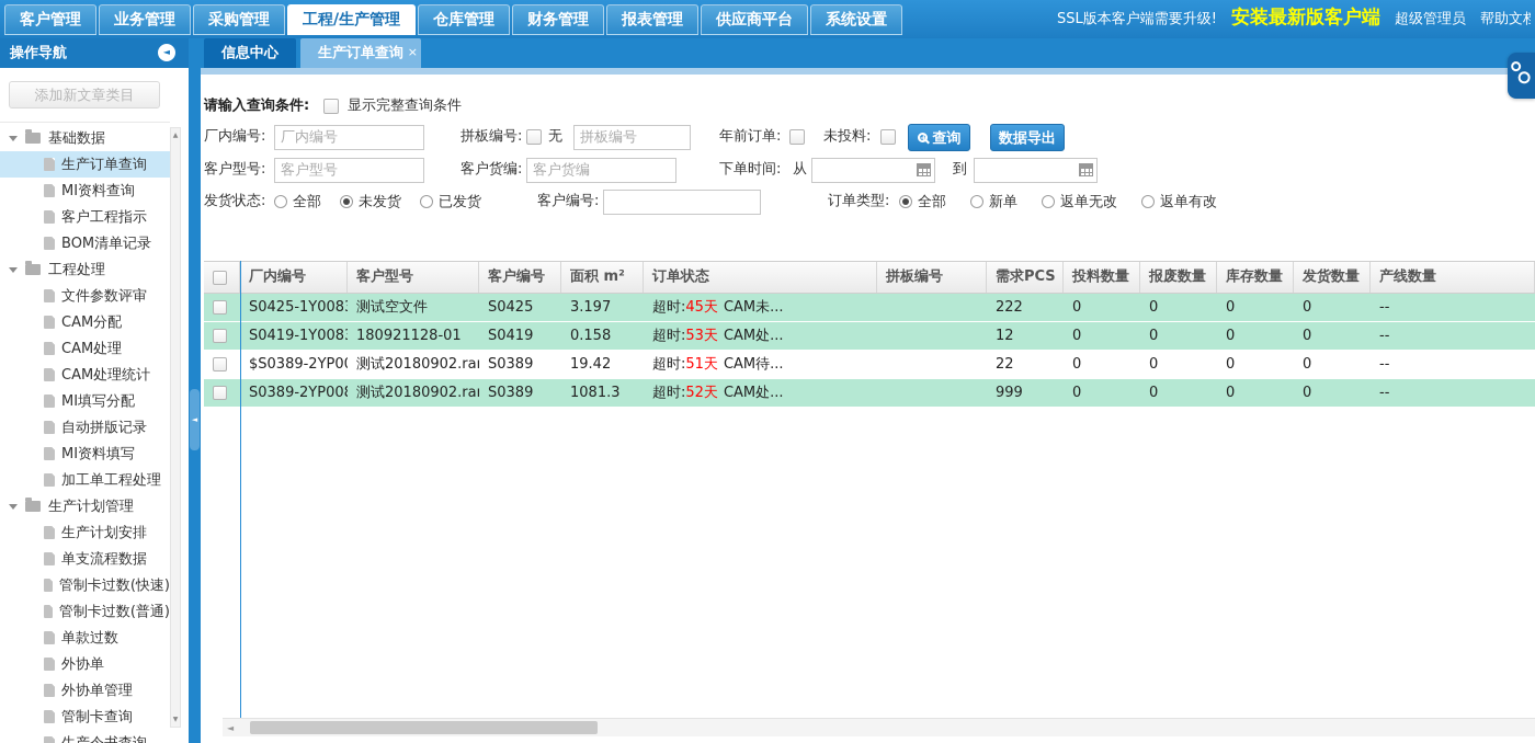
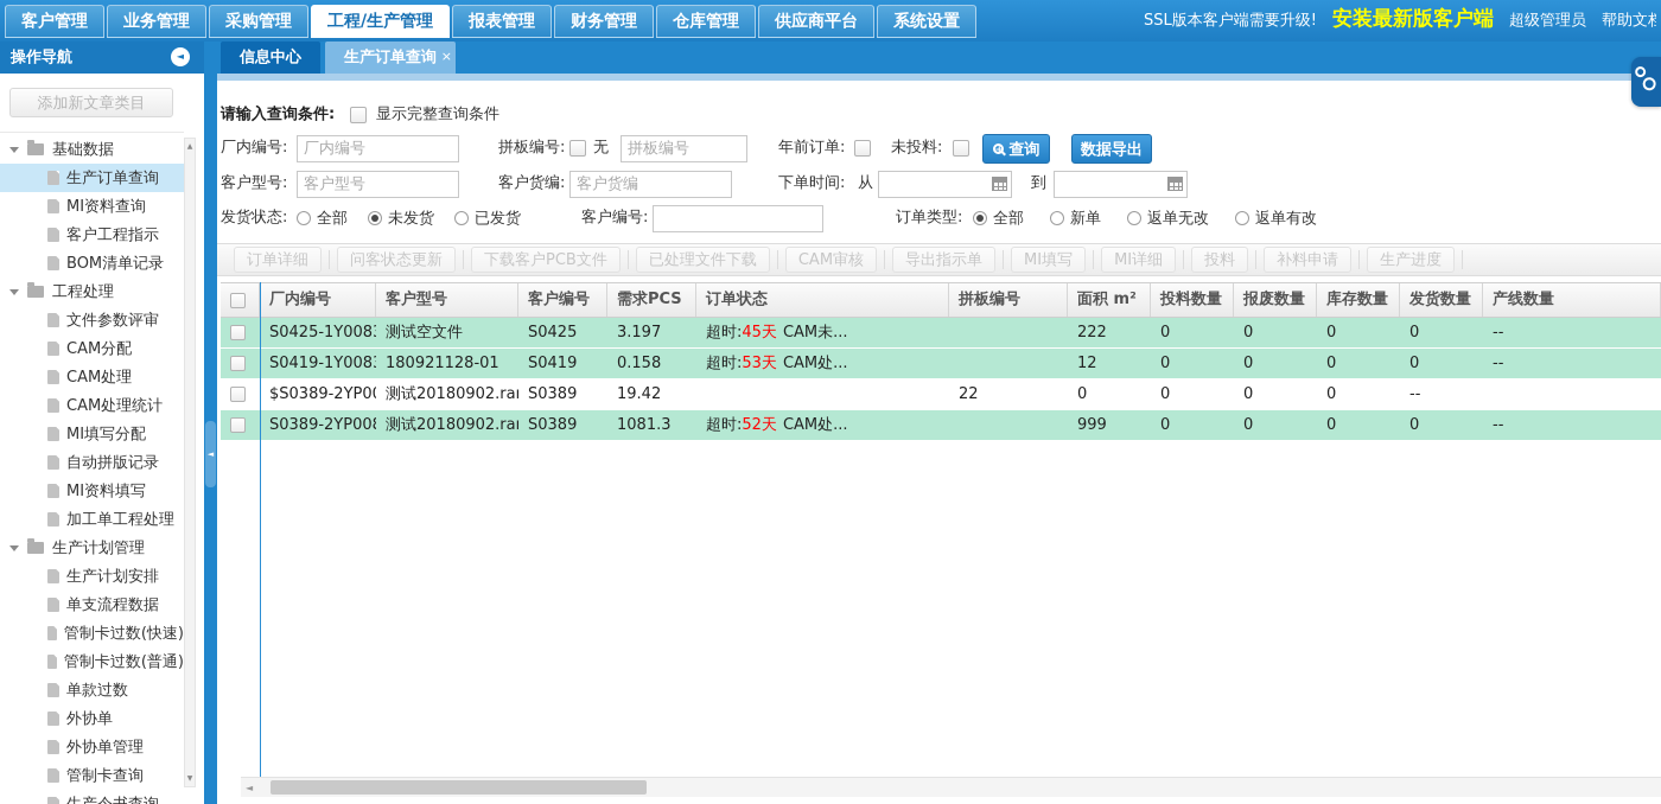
  客户管理
  业务管理
  采购管理
  工程/生产管理
- 仓库管理
+ 报表管理
  财务管理
- 报表管理
+ 仓库管理
  供应商平台
  系统设置
  SSL版本客户端需要升级!
  安装最新版客户端
  超级管理员
  帮助文档
  操作导航
  ◄
  信息中心
  生产订单查询
  ×
  添加新文章类目
  基础数据
  生产订单查询
  MI资料查询
  客户工程指示
  BOM清单记录
  工程处理
  文件参数评审
  CAM分配
  CAM处理
  CAM处理统计
  MI填写分配
  自动拼版记录
  MI资料填写
  加工单工程处理
  生产计划管理
  生产计划安排
  单支流程数据
  管制卡过数(快速)
  管制卡过数(普通)
  单款过数
  外协单
  外协单管理
  管制卡查询
  ◄
  请输入查询条件:
  显示完整查询条件
  厂内编号:
  厂内编号
  拼板编号:
  无
  拼板编号
  年前订单:
  未投料:
  查询
  数据导出
  客户型号:
  客户型号
  客户货编:
  客户货编
  下单时间:
  从
  到
  发货状态:
  全部
  未发货
  已发货
  客户编号:
  订单类型:
  全部
  新单
  返单无改
  返单有改
+ 订单详细
+ 问客状态更新
+ 下载客户PCB文件
+ 已处理文件下载
+ CAM审核
+ 导出指示单
+ MI填写
+ MI详细
+ 投料
+ 补料申请
+ 生产进度
  厂内编号
  客户型号
  客户编号
- 面积 m²
+ 需求PCS
  订单状态
  拼板编号
- 需求PCS
+ 面积 m²
  投料数量
  报废数量
  库存数量
  发货数量
  产线数量
  S0425-1Y008
  测试空文件
  S0425
  3.197
  超时:45天 CAM未...
  222
  0
  0
  0
  0
  --
  S0419-1Y008
  180921128-01
  S0419
  0.158
  超时:53天 CAM处...
  12
  0
  0
  0
  0
  --
  $S0389-2YP0
  测试20180902.ra
  S0389
  19.42
- 超时:51天 CAM待...
  22
  0
  0
  0
  0
  --
  S0389-2YP00
  测试20180902.ra
  S0389
  1081.3
  超时:52天 CAM处...
  999
  0
  0
  0
  0
  --
  ◄
